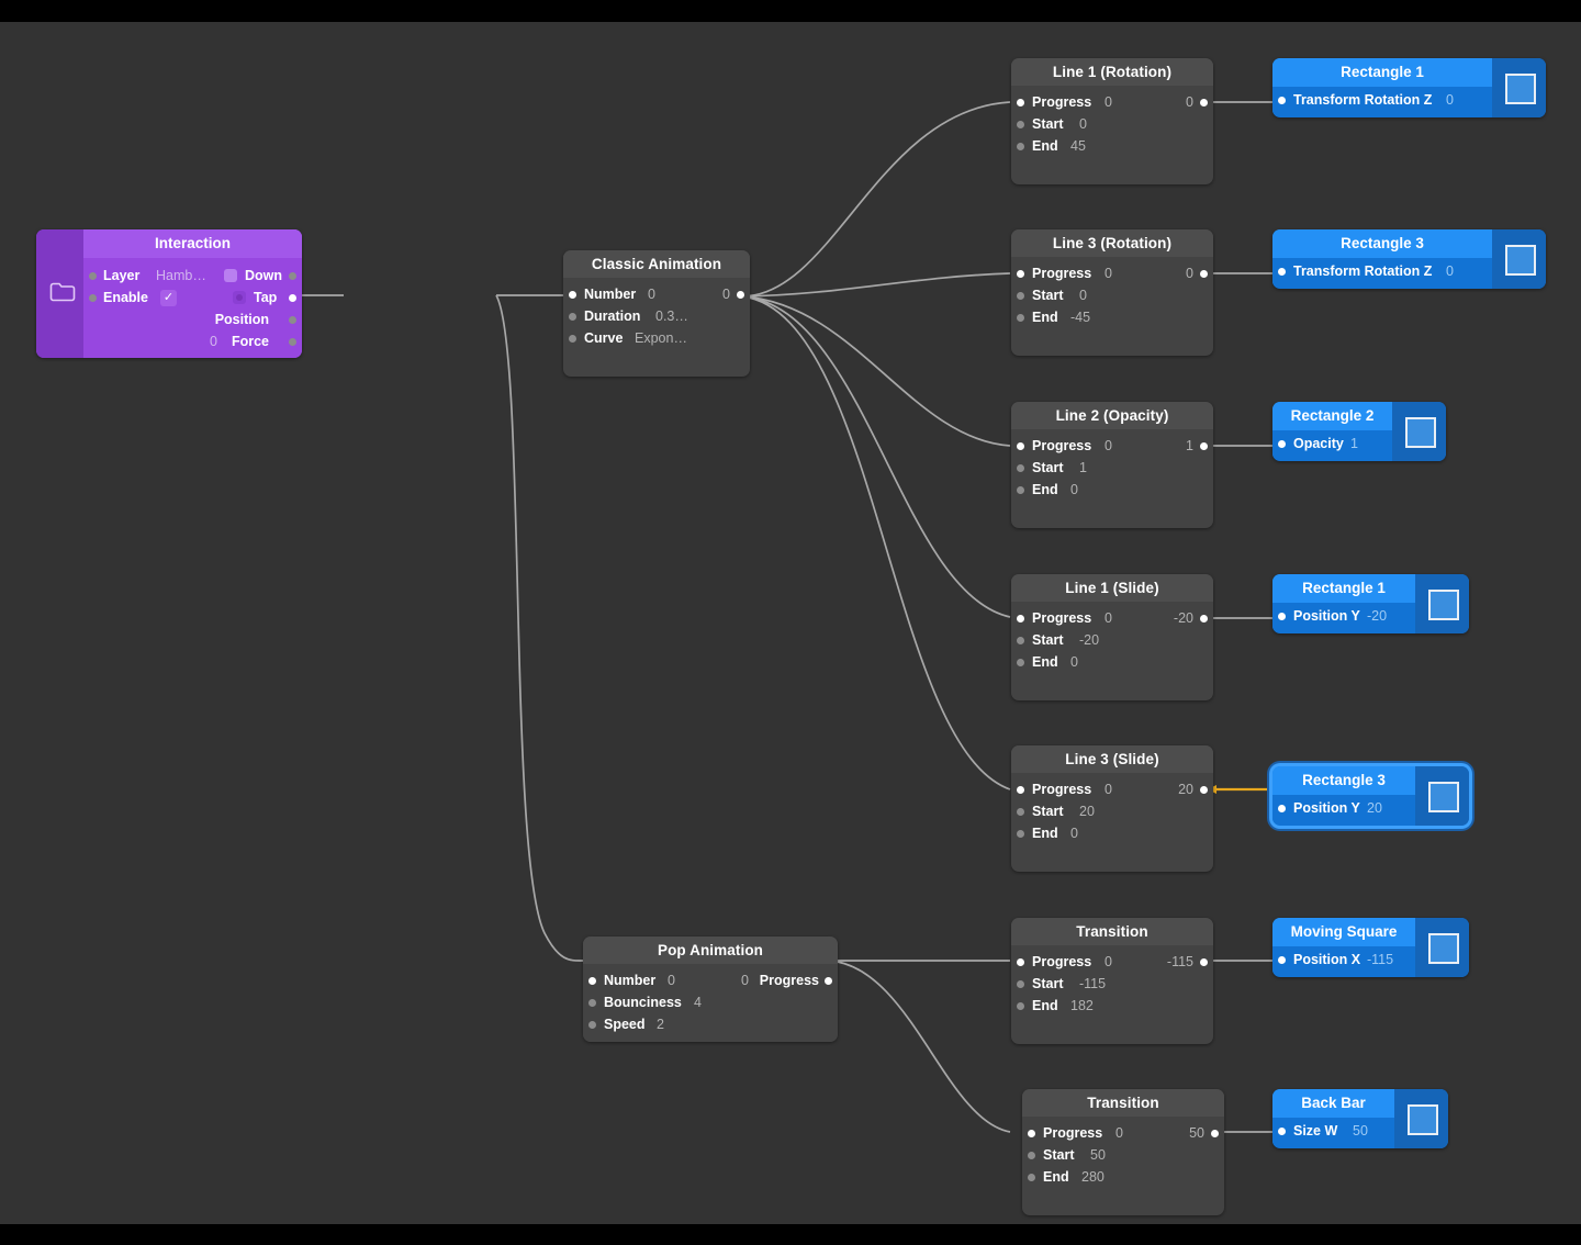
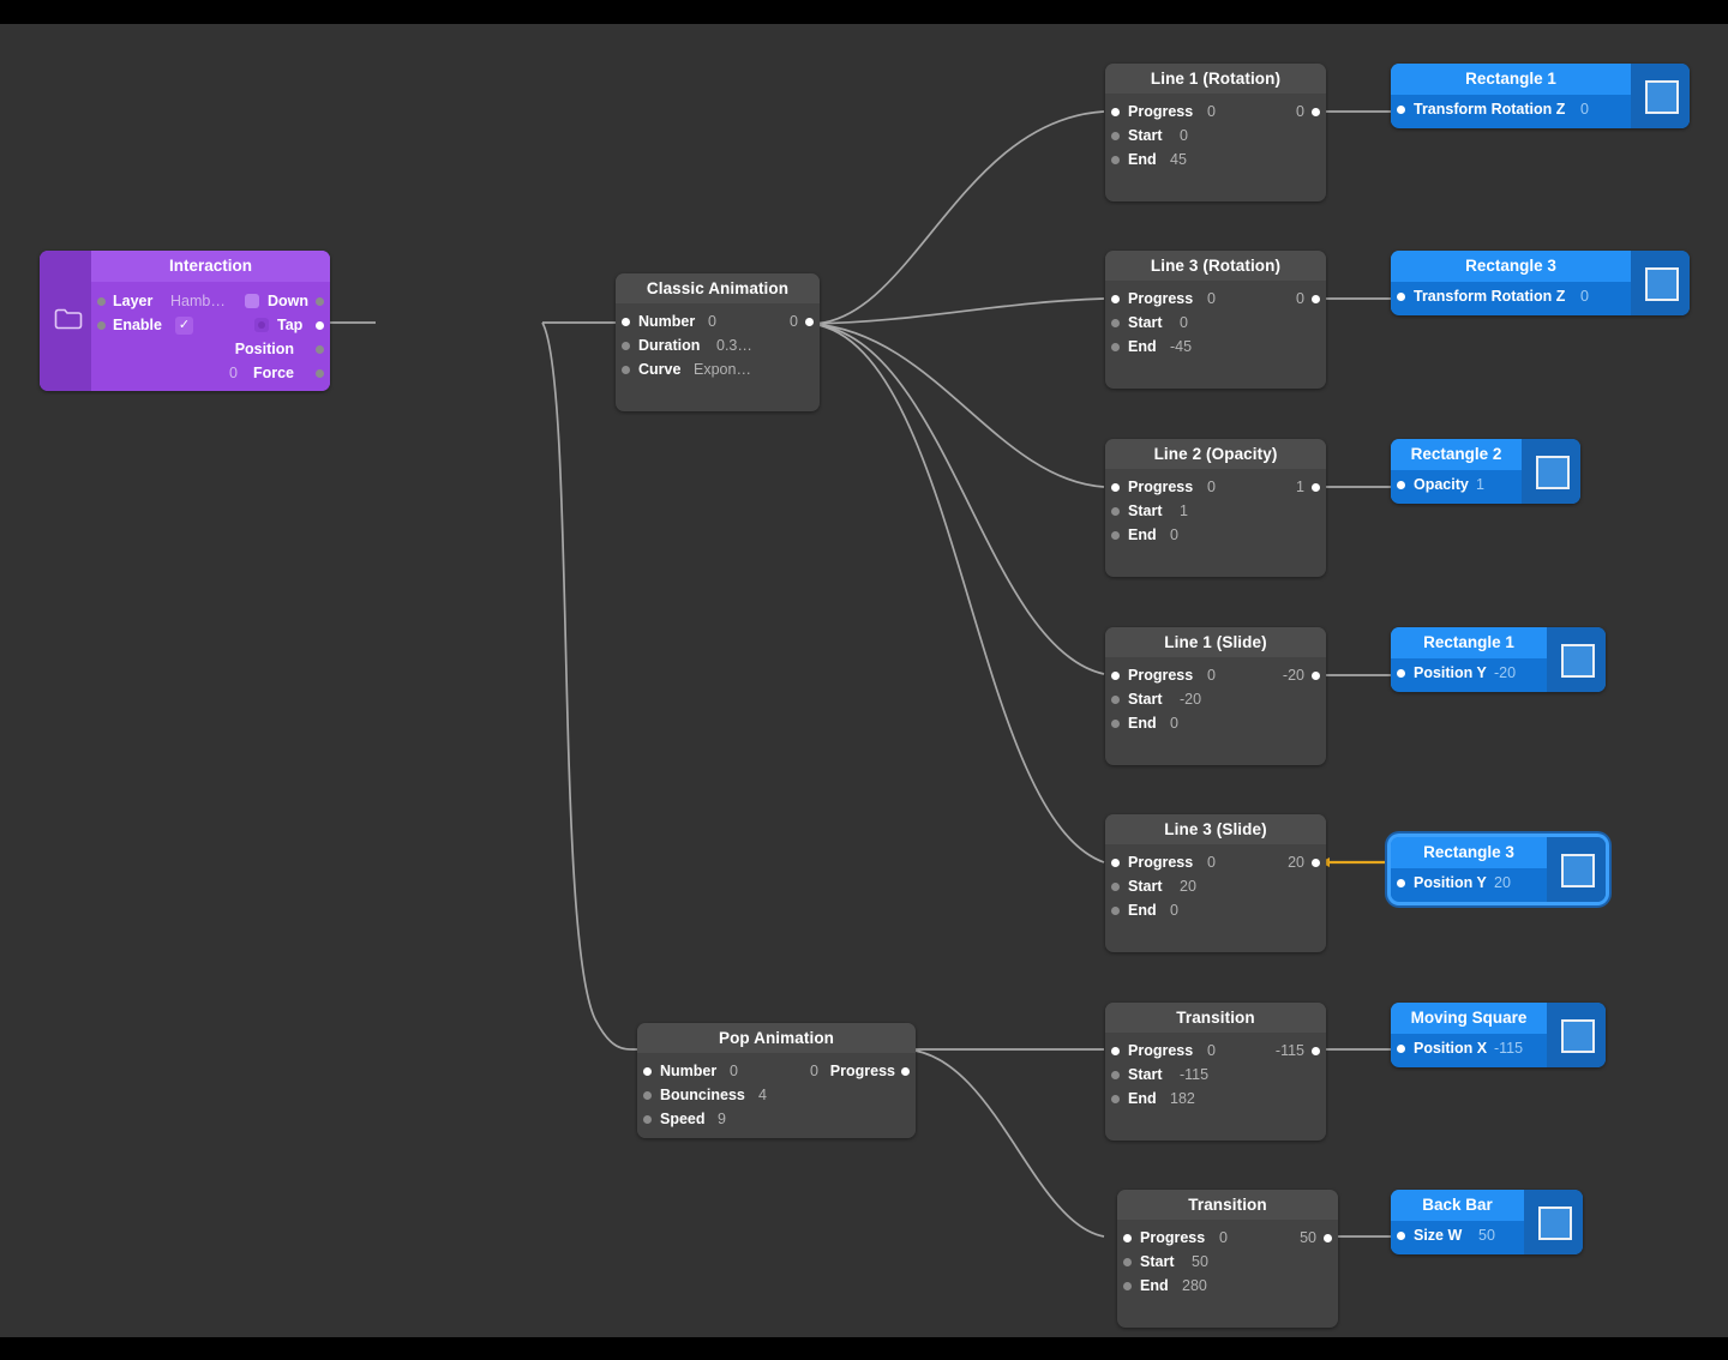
  Interaction
  Layer
  Hamb…
  Down
  Enable
  ✓
  Tap
  Position
  0
  Force
  Classic Animation
  Number
  0
  0
  Duration
  0.3…
  Curve
  Expon…
  Pop Animation
  Number
  0
  0
  Progress
  Bounciness
  4
  Speed
- 2
+ 9
  Line 1 (Rotation)
  Progress
  0
  0
  Start
  0
  End
  45
  Line 3 (Rotation)
  Progress
  0
  0
  Start
  0
  End
  -45
  Line 2 (Opacity)
  Progress
  0
  1
  Start
  1
  End
  0
  Line 1 (Slide)
  Progress
  0
  -20
  Start
  -20
  End
  0
  Line 3 (Slide)
  Progress
  0
  20
  Start
  20
  End
  0
  Transition
  Progress
  0
  -115
  Start
  -115
  End
  182
  Transition
  Progress
  0
  50
  Start
  50
  End
  280
  Rectangle 1
  Transform Rotation Z
  0
  Rectangle 3
  Transform Rotation Z
  0
  Rectangle 2
  Opacity
  1
  Rectangle 1
  Position Y
  -20
  Rectangle 3
  Position Y
  20
  Moving Square
  Position X
  -115
  Back Bar
  Size W
  50
